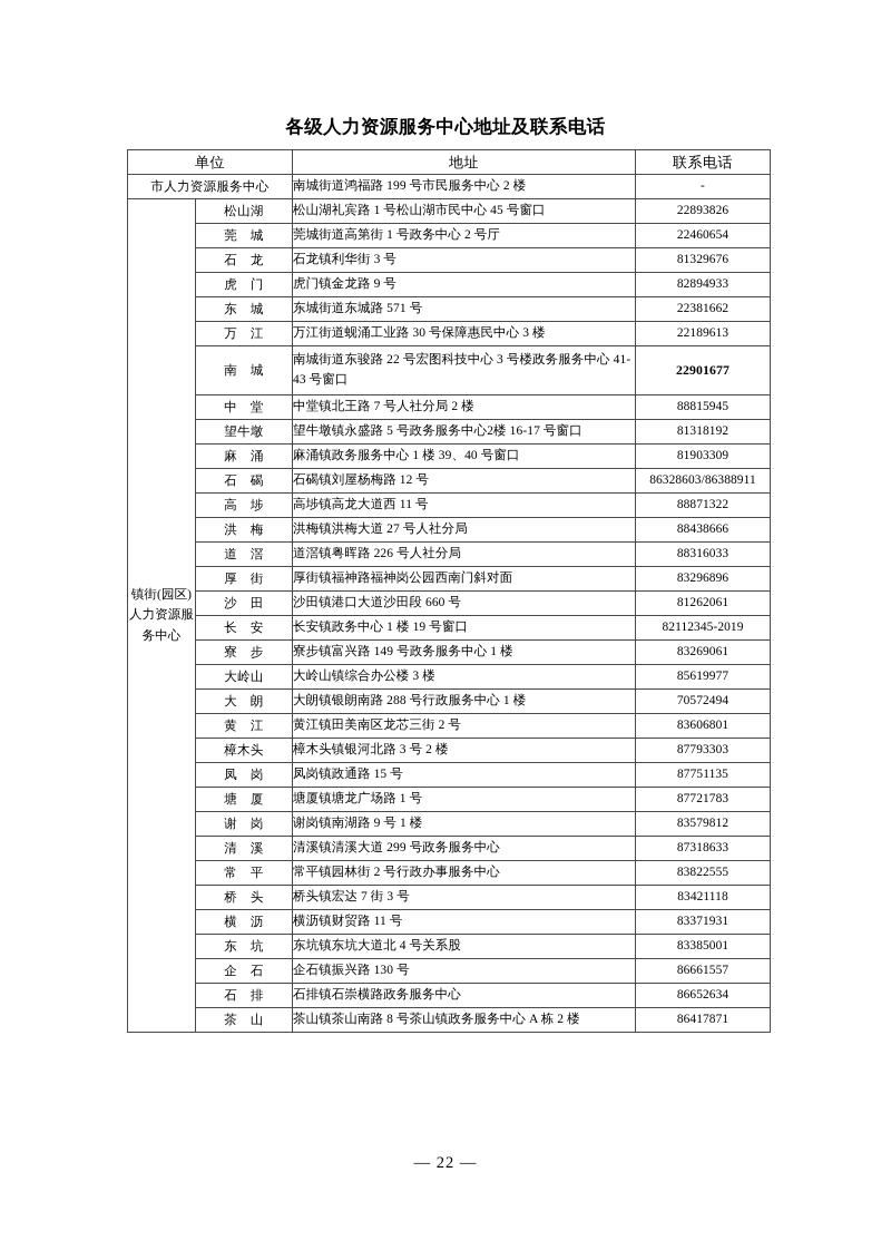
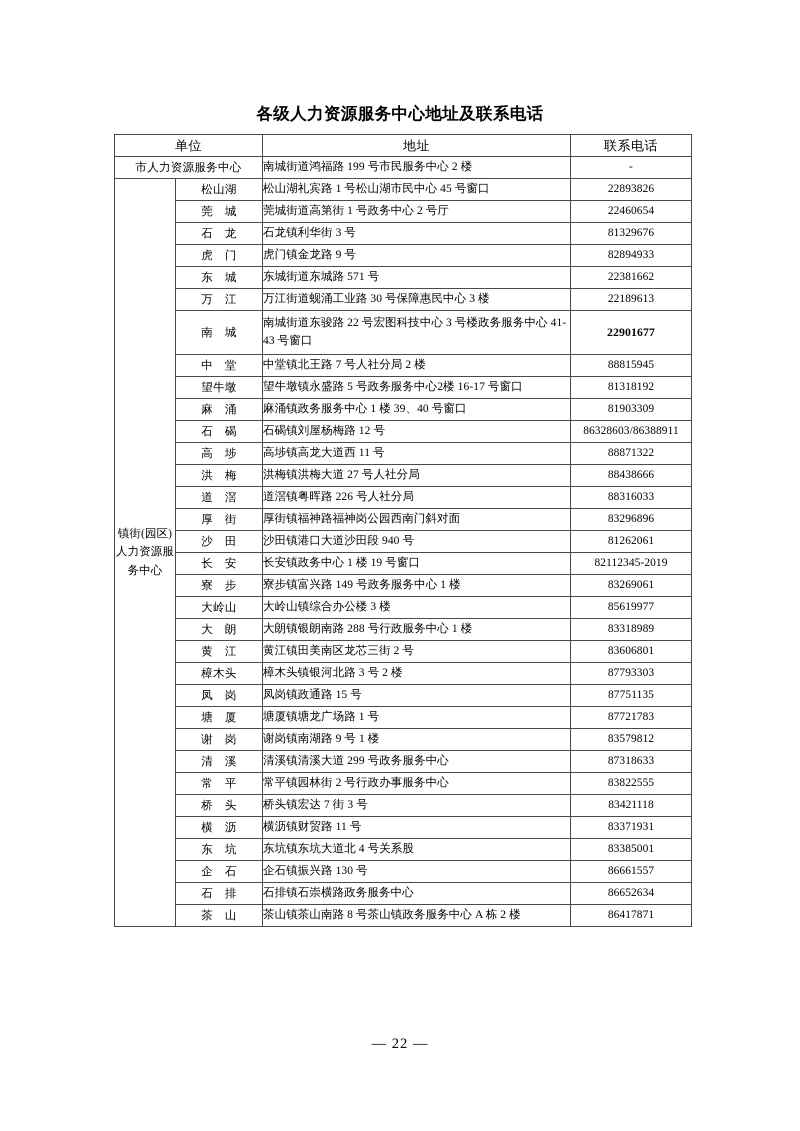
  各级人力资源服务中心地址及联系电话
  单位	地址	联系电话
  市人力资源服务中心	南城街道鸿福路 199 号市民服务中心 2 楼	-
  镇街(园区)人力资源服务中心	松山湖	松山湖礼宾路 1 号松山湖市民中心 45 号窗口	22893826
  莞 城	莞城街道高第街 1 号政务中心 2 号厅	22460654
  石 龙	石龙镇利华街 3 号	81329676
  虎 门	虎门镇金龙路 9 号	82894933
  东 城	东城街道东城路 571 号	22381662
  万 江	万江街道蚬涌工业路 30 号保障惠民中心 3 楼	22189613
  南 城	南城街道东骏路 22 号宏图科技中心 3 号楼政务服务中心 41-43 号窗口	22901677
  中 堂	中堂镇北王路 7 号人社分局 2 楼	88815945
  望牛墩	望牛墩镇永盛路 5 号政务服务中心2楼 16-17 号窗口	81318192
  麻 涌	麻涌镇政务服务中心 1 楼 39、40 号窗口	81903309
  石 碣	石碣镇刘屋杨梅路 12 号	86328603/86388911
  高 埗	高埗镇高龙大道西 11 号	88871322
  洪 梅	洪梅镇洪梅大道 27 号人社分局	88438666
  道 滘	道滘镇粤晖路 226 号人社分局	88316033
  厚 街	厚街镇福神路福神岗公园西南门斜对面	83296896
- 沙 田	沙田镇港口大道沙田段 660 号	81262061
+ 沙 田	沙田镇港口大道沙田段 940 号	81262061
  长 安	长安镇政务中心 1 楼 19 号窗口	82112345-2019
  寮 步	寮步镇富兴路 149 号政务服务中心 1 楼	83269061
  大岭山	大岭山镇综合办公楼 3 楼	85619977
- 大 朗	大朗镇银朗南路 288 号行政服务中心 1 楼	70572494
+ 大 朗	大朗镇银朗南路 288 号行政服务中心 1 楼	83318989
  黄 江	黄江镇田美南区龙芯三街 2 号	83606801
  樟木头	樟木头镇银河北路 3 号 2 楼	87793303
  凤 岗	凤岗镇政通路 15 号	87751135
  塘 厦	塘厦镇塘龙广场路 1 号	87721783
  谢 岗	谢岗镇南湖路 9 号 1 楼	83579812
  清 溪	清溪镇清溪大道 299 号政务服务中心	87318633
  常 平	常平镇园林街 2 号行政办事服务中心	83822555
  桥 头	桥头镇宏达 7 街 3 号	83421118
  横 沥	横沥镇财贸路 11 号	83371931
  东 坑	东坑镇东坑大道北 4 号关系股	83385001
  企 石	企石镇振兴路 130 号	86661557
  石 排	石排镇石崇横路政务服务中心	86652634
  茶 山	茶山镇茶山南路 8 号茶山镇政务服务中心 A 栋 2 楼	86417871
  — 22 —
